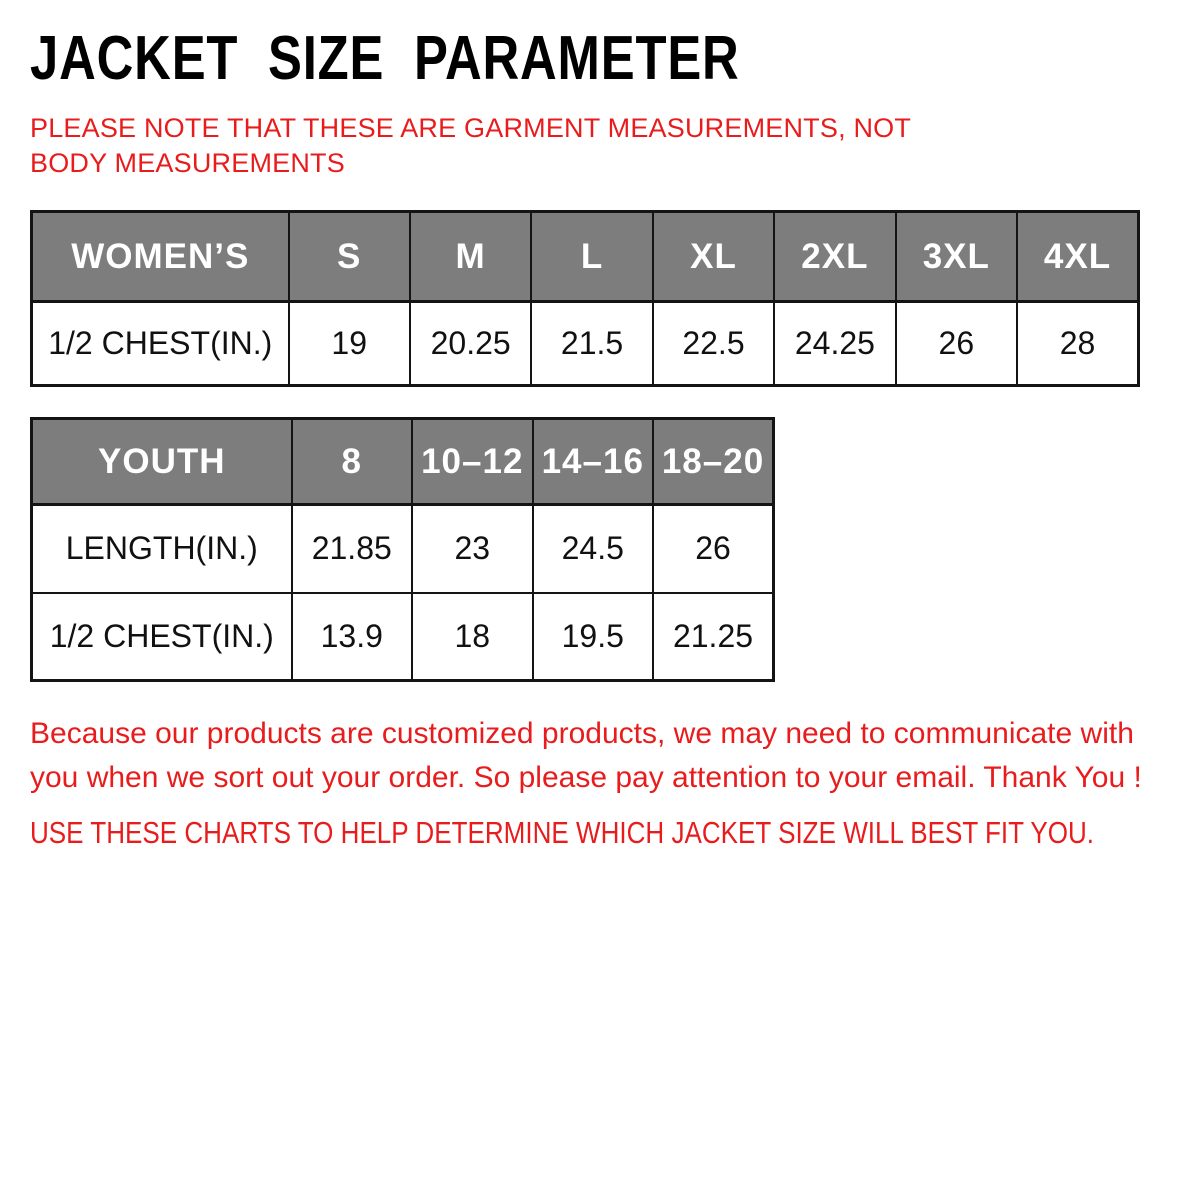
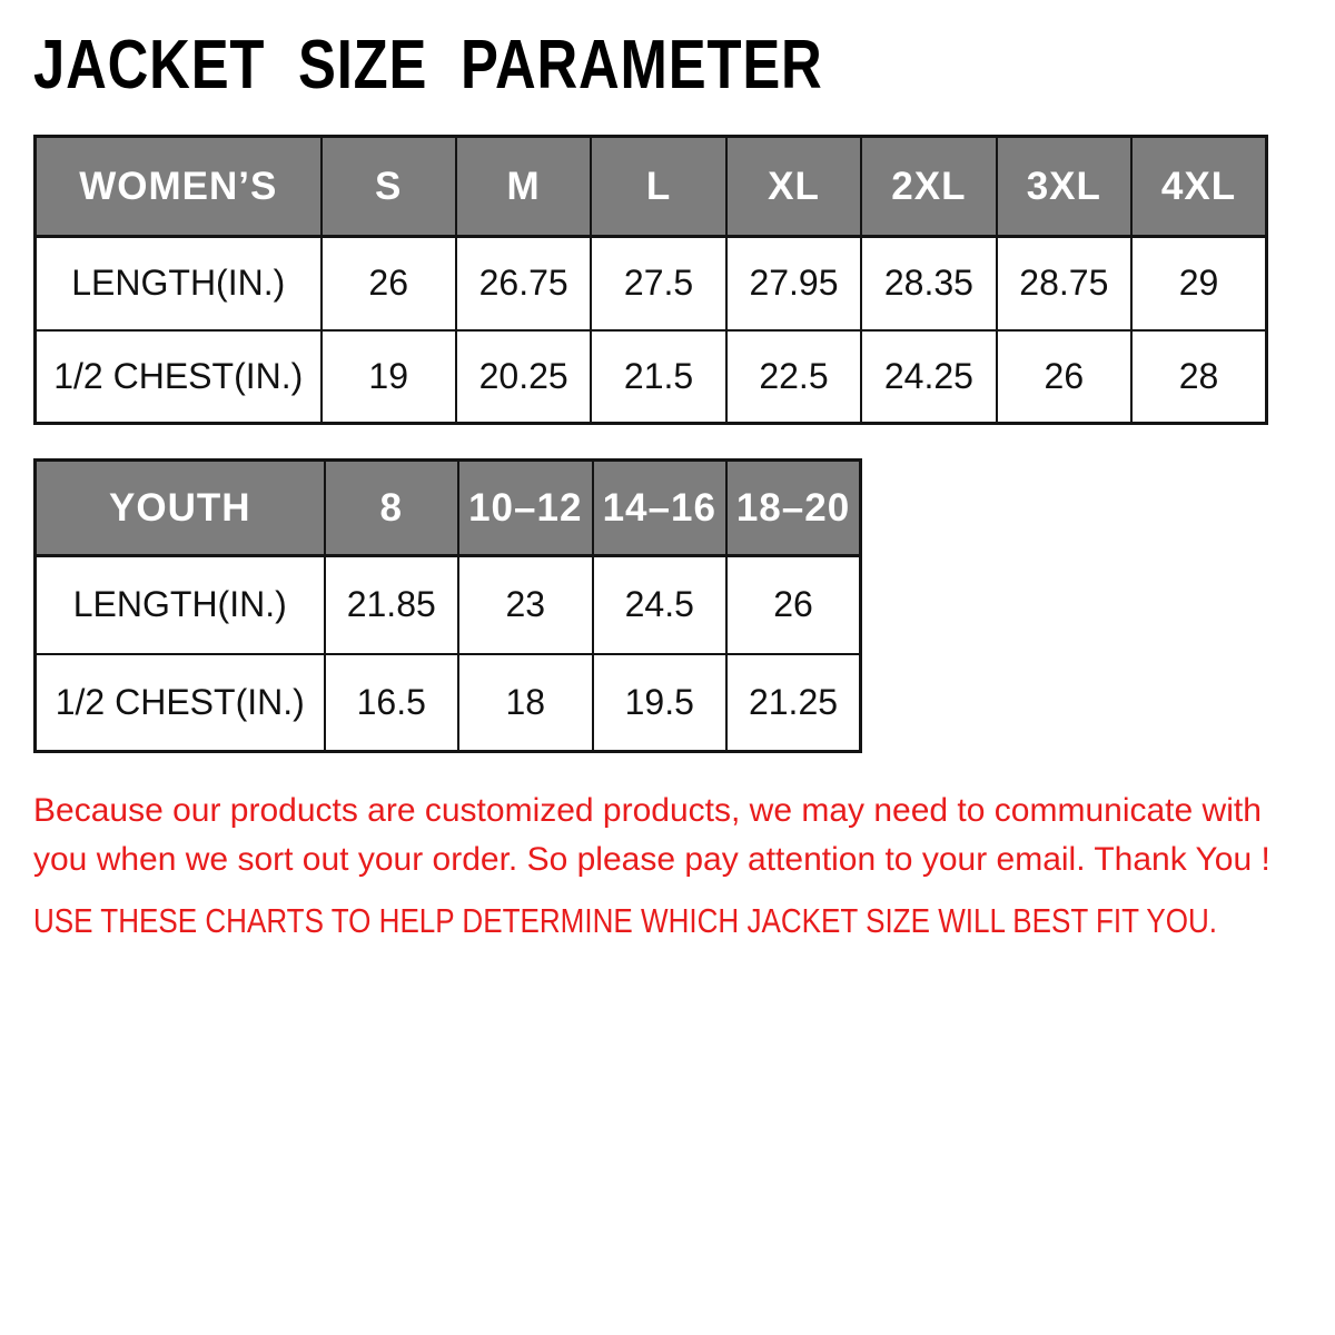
  JACKET SIZE PARAMETER
- PLEASE NOTE THAT THESE ARE GARMENT MEASUREMENTS, NOT BODY MEASUREMENTS
  WOMEN’S	S	M	L	XL	2XL	3XL	4XL
+ LENGTH(IN.)	26	26.75	27.5	27.95	28.35	28.75	29
  1/2 CHEST(IN.)	19	20.25	21.5	22.5	24.25	26	28
  YOUTH	8	10–12	14–16	18–20
  LENGTH(IN.)	21.85	23	24.5	26
- 1/2 CHEST(IN.)	13.9	18	19.5	21.25
+ 1/2 CHEST(IN.)	16.5	18	19.5	21.25
  Because our products are customized products, we may need to communicate with you when we sort out your order. So please pay attention to your email. Thank You !
  USE THESE CHARTS TO HELP DETERMINE WHICH JACKET SIZE WILL BEST FIT YOU.
